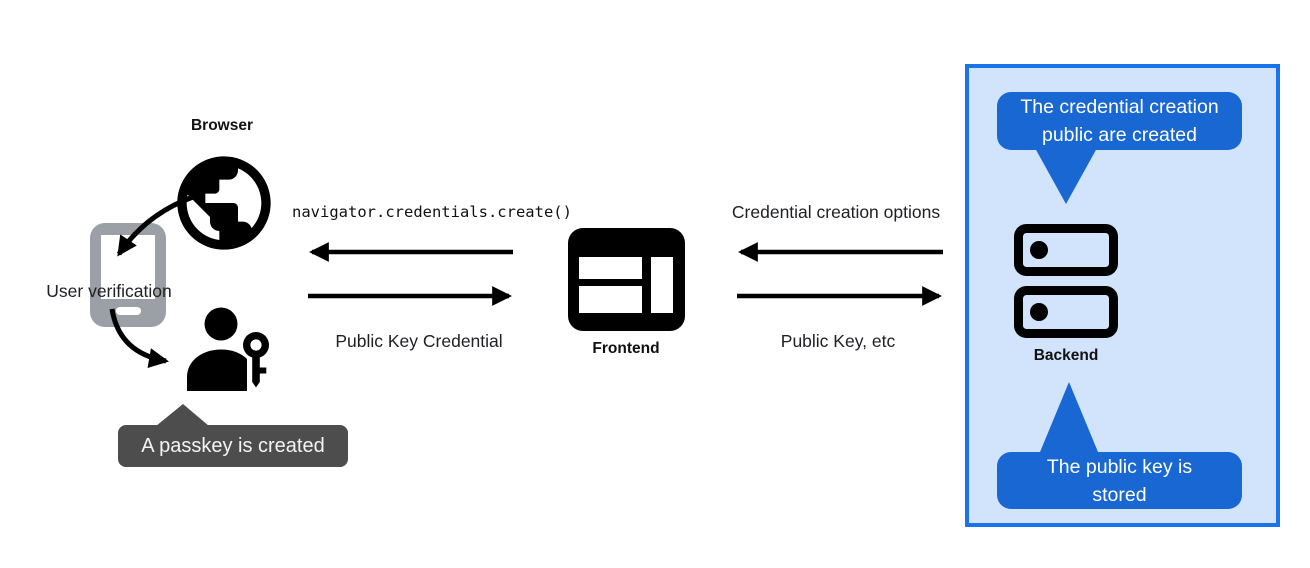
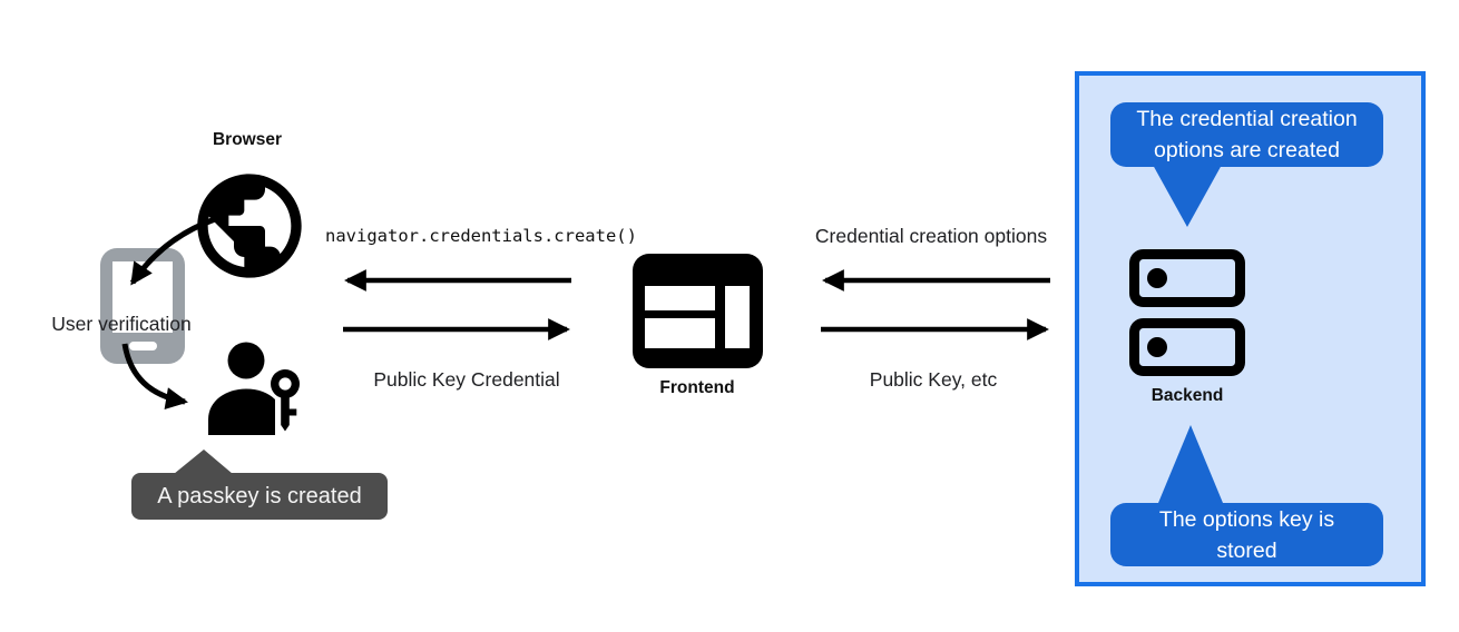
  Browser
  User verification
  A passkey is created
  navigator.credentials.create()
  Public Key Credential
  Frontend
  Credential creation options
  Public Key, etc
- The credential creation public are created
+ The credential creation options are created
  Backend
- The public key is stored
+ The options key is stored
